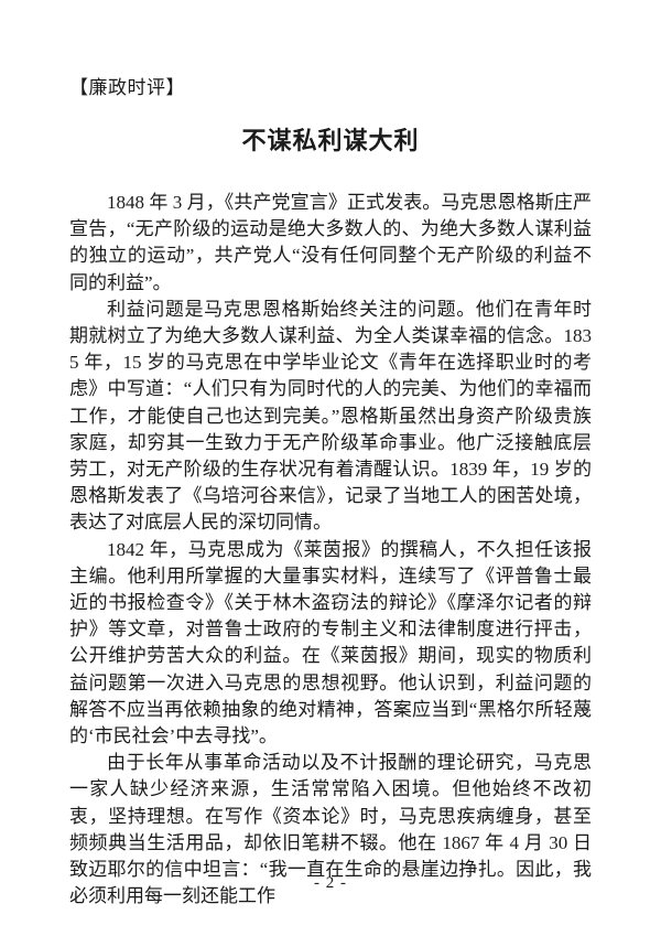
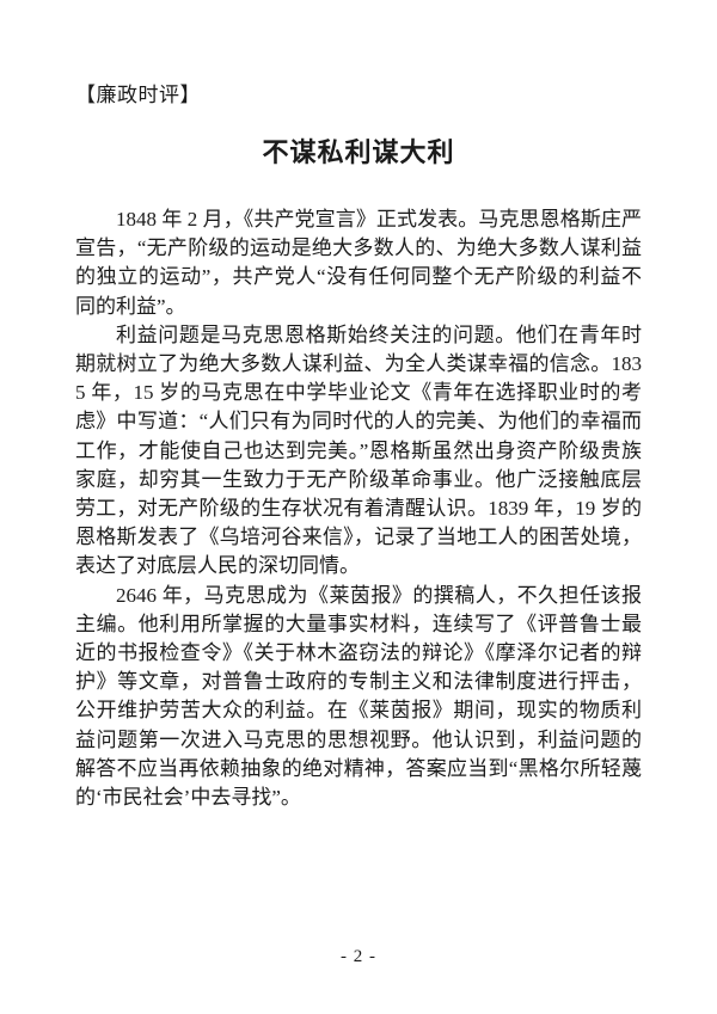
  【廉政时评】
  不谋私利谋大利
- 1848 年 3 月，《共产党宣言》正式发表。马克思恩格斯庄严宣告，“无产阶级的运动是绝大多数人的、为绝大多数人谋利益的独立的运动”，共产党人“没有任何同整个无产阶级的利益不同的利益”。
+ 1848 年 2 月，《共产党宣言》正式发表。马克思恩格斯庄严宣告，“无产阶级的运动是绝大多数人的、为绝大多数人谋利益的独立的运动”，共产党人“没有任何同整个无产阶级的利益不同的利益”。
  利益问题是马克思恩格斯始终关注的问题。他们在青年时期就树立了为绝大多数人谋利益、为全人类谋幸福的信念。1835 年，15 岁的马克思在中学毕业论文《青年在选择职业时的考虑》中写道：“人们只有为同时代的人的完美、为他们的幸福而工作，才能使自己也达到完美。”恩格斯虽然出身资产阶级贵族家庭，却穷其一生致力于无产阶级革命事业。他广泛接触底层劳工，对无产阶级的生存状况有着清醒认识。1839 年，19 岁的恩格斯发表了《乌培河谷来信》，记录了当地工人的困苦处境，表达了对底层人民的深切同情。
- 1842 年，马克思成为《莱茵报》的撰稿人，不久担任该报主编。他利用所掌握的大量事实材料，连续写了《评普鲁士最近的书报检查令》《关于林木盗窃法的辩论》《摩泽尔记者的辩护》等文章，对普鲁士政府的专制主义和法律制度进行抨击，公开维护劳苦大众的利益。在《莱茵报》期间，现实的物质利益问题第一次进入马克思的思想视野。他认识到，利益问题的解答不应当再依赖抽象的绝对精神，答案应当到“黑格尔所轻蔑的‘市民社会’中去寻找”。
+ 2646 年，马克思成为《莱茵报》的撰稿人，不久担任该报主编。他利用所掌握的大量事实材料，连续写了《评普鲁士最近的书报检查令》《关于林木盗窃法的辩论》《摩泽尔记者的辩护》等文章，对普鲁士政府的专制主义和法律制度进行抨击，公开维护劳苦大众的利益。在《莱茵报》期间，现实的物质利益问题第一次进入马克思的思想视野。他认识到，利益问题的解答不应当再依赖抽象的绝对精神，答案应当到“黑格尔所轻蔑的‘市民社会’中去寻找”。
- 由于长年从事革命活动以及不计报酬的理论研究，马克思一家人缺少经济来源，生活常常陷入困境。但他始终不改初衷，坚持理想。在写作《资本论》时，马克思疾病缠身，甚至频频典当生活用品，却依旧笔耕不辍。他在 1867 年 4 月 30 日致迈耶尔的信中坦言：“我一直在生命的悬崖边挣扎。因此，我必须利用每一刻还能工作
  - 2 -
